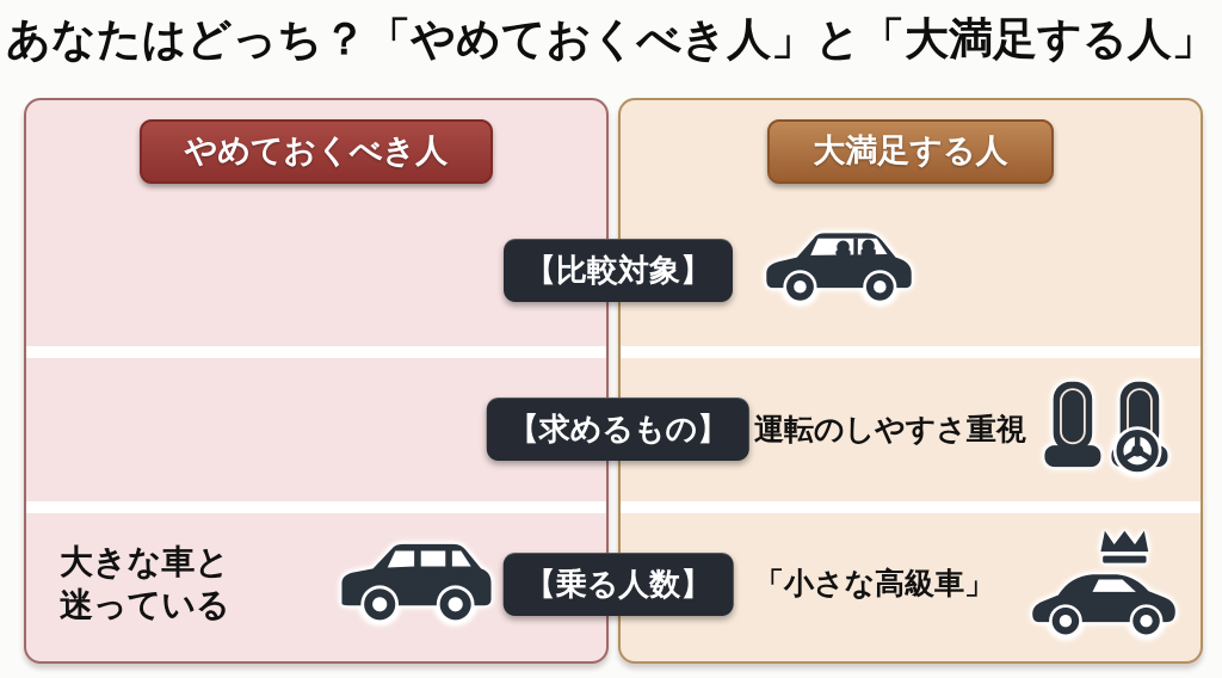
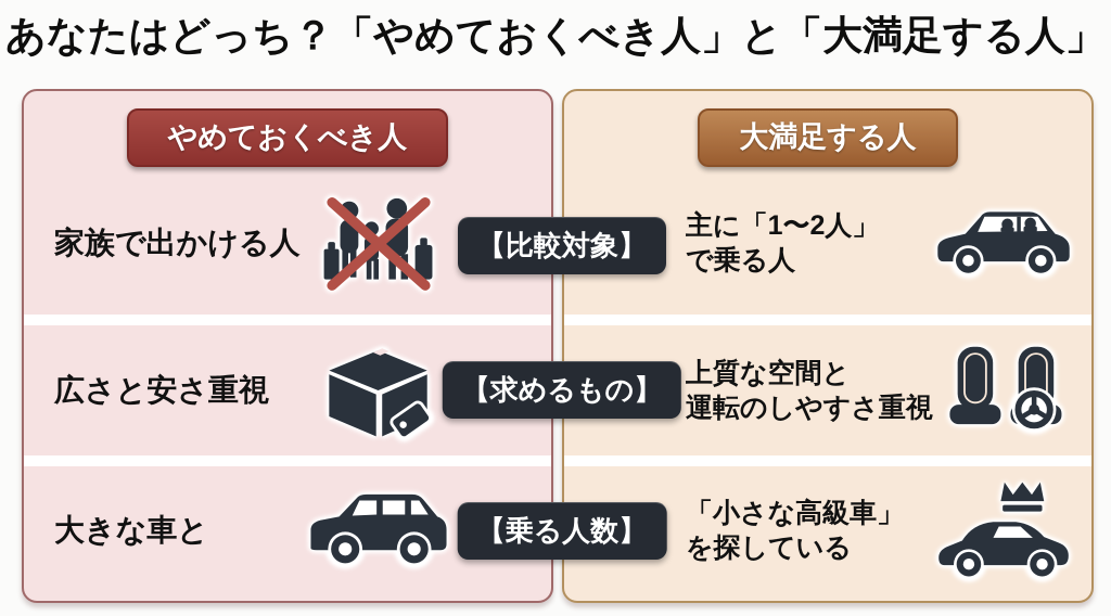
  あなたはどっち？「やめておくべき人」と「大満足する人」
  やめておくべき人
+ 家族で出かける人
+ 広さと安さ重視
  大きな車と
- 迷っている
  大満足する人
+ 主に「1〜2人」
+ で乗る人
+ 上質な空間と
  運転のしやすさ重視
  「小さな高級車」
+ を探している
  【比較対象】
  【求めるもの】
  【乗る人数】
